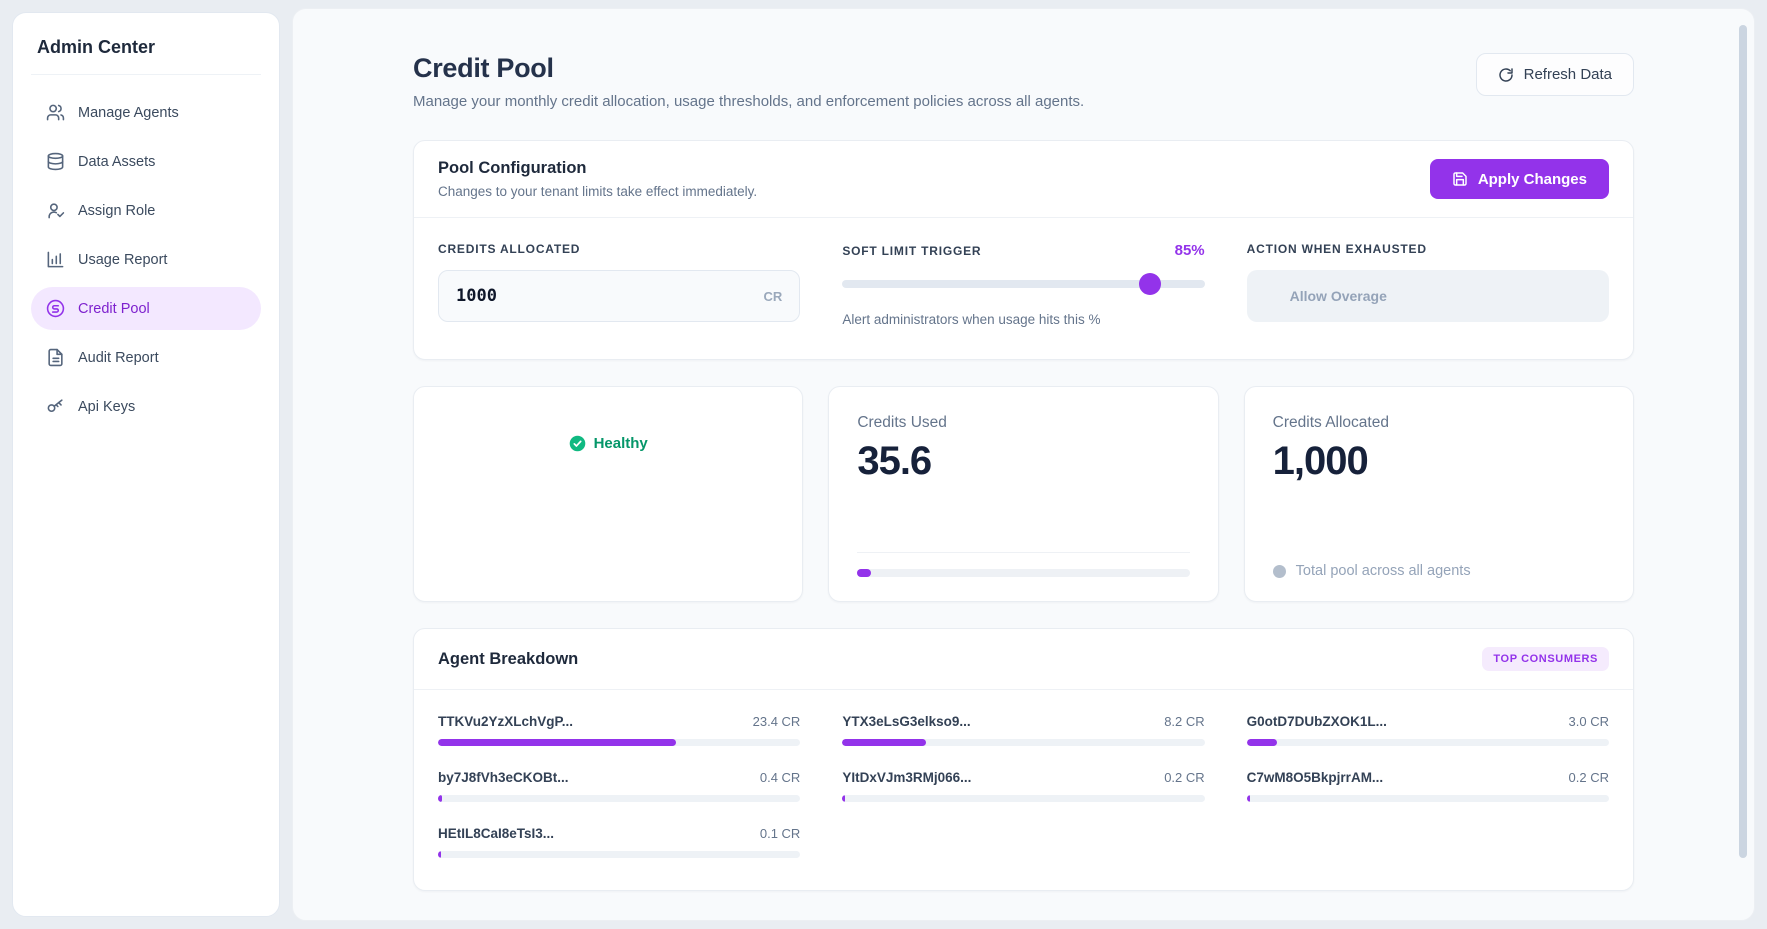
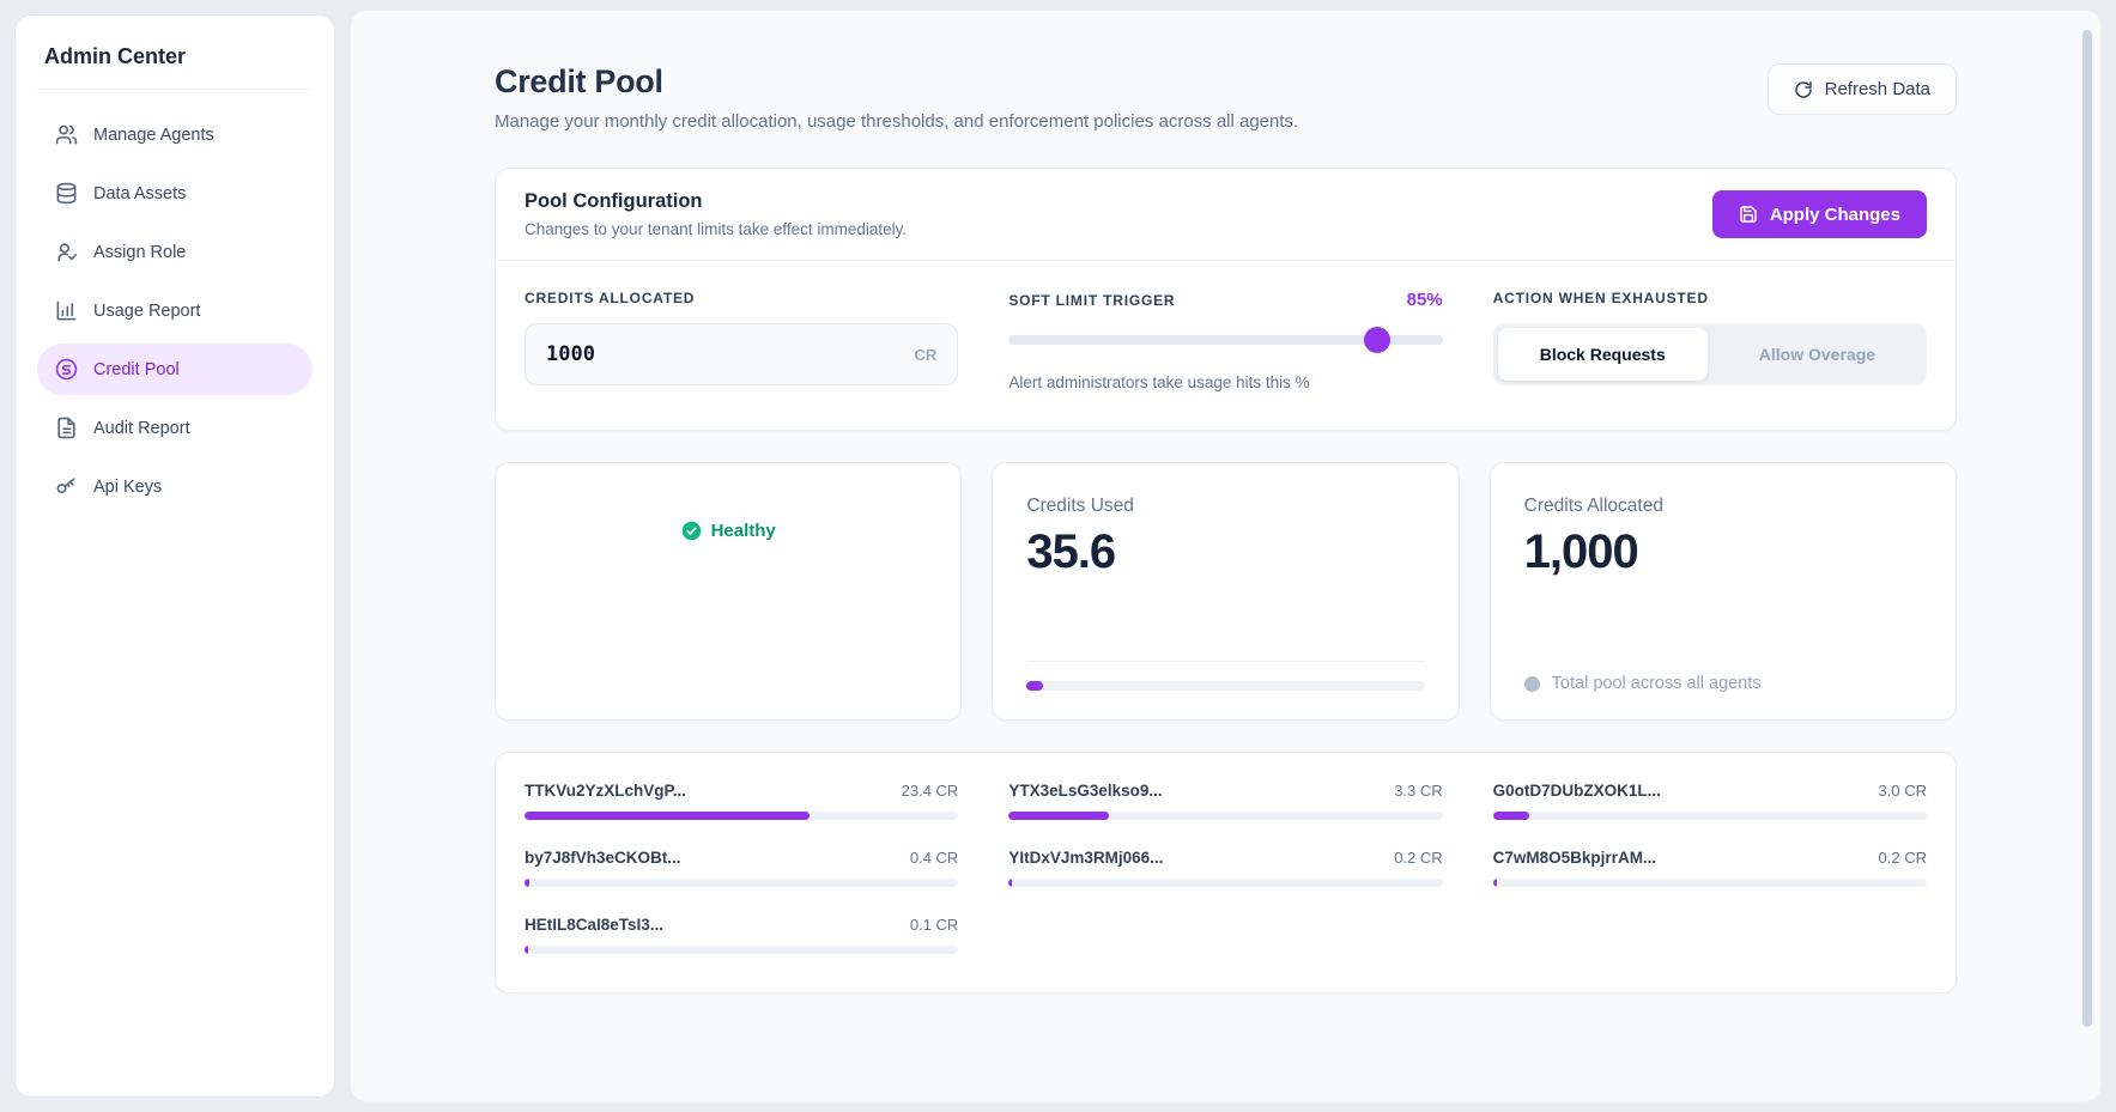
  Admin Center
  Manage Agents
  Data Assets
  Assign Role
  Usage Report
  Credit Pool
  Audit Report
  Api Keys
  Credit Pool
  Manage your monthly credit allocation, usage thresholds, and enforcement policies across all agents.
  Refresh Data
  Pool Configuration
  Changes to your tenant limits take effect immediately.
  Apply Changes
  CREDITS ALLOCATED
  1000
  CR
  SOFT LIMIT TRIGGER
  85%
- Alert administrators when usage hits this %
+ Alert administrators take usage hits this %
  ACTION WHEN EXHAUSTED
+ Block Requests
  Allow Overage
  Healthy
  Credits Used
  35.6
  Credits Allocated
  1,000
  Total pool across all agents
- Agent Breakdown
- TOP CONSUMERS
  TTKVu2YzXLchVgP...
  23.4 CR
  YTX3eLsG3elkso9...
- 8.2 CR
+ 3.3 CR
  G0otD7DUbZXOK1L...
  3.0 CR
  by7J8fVh3eCKOBt...
  0.4 CR
  YItDxVJm3RMj066...
  0.2 CR
  C7wM8O5BkpjrrAM...
  0.2 CR
  HEtIL8CaI8eTsI3...
  0.1 CR
